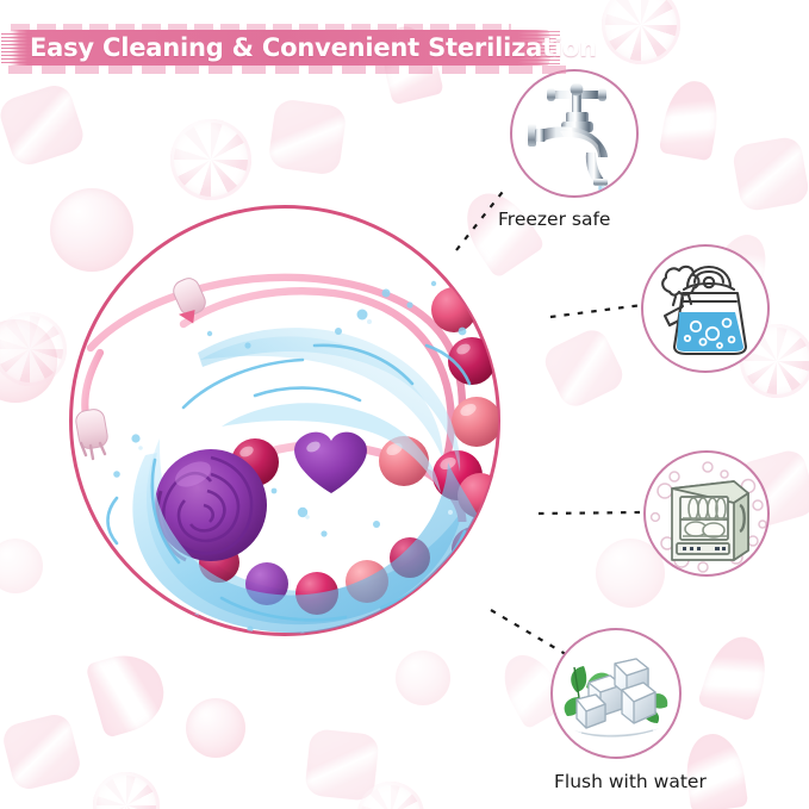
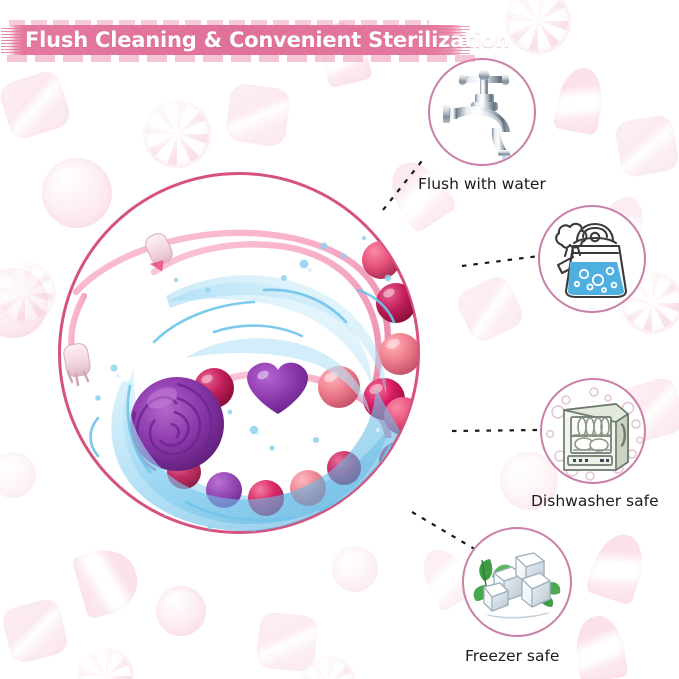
- Easy Cleaning & Convenient Sterilization
+ Flush Cleaning & Convenient Sterilization
- Freezer safe
+ Flush with water
+ Dishwasher safe
- Flush with water
+ Freezer safe
